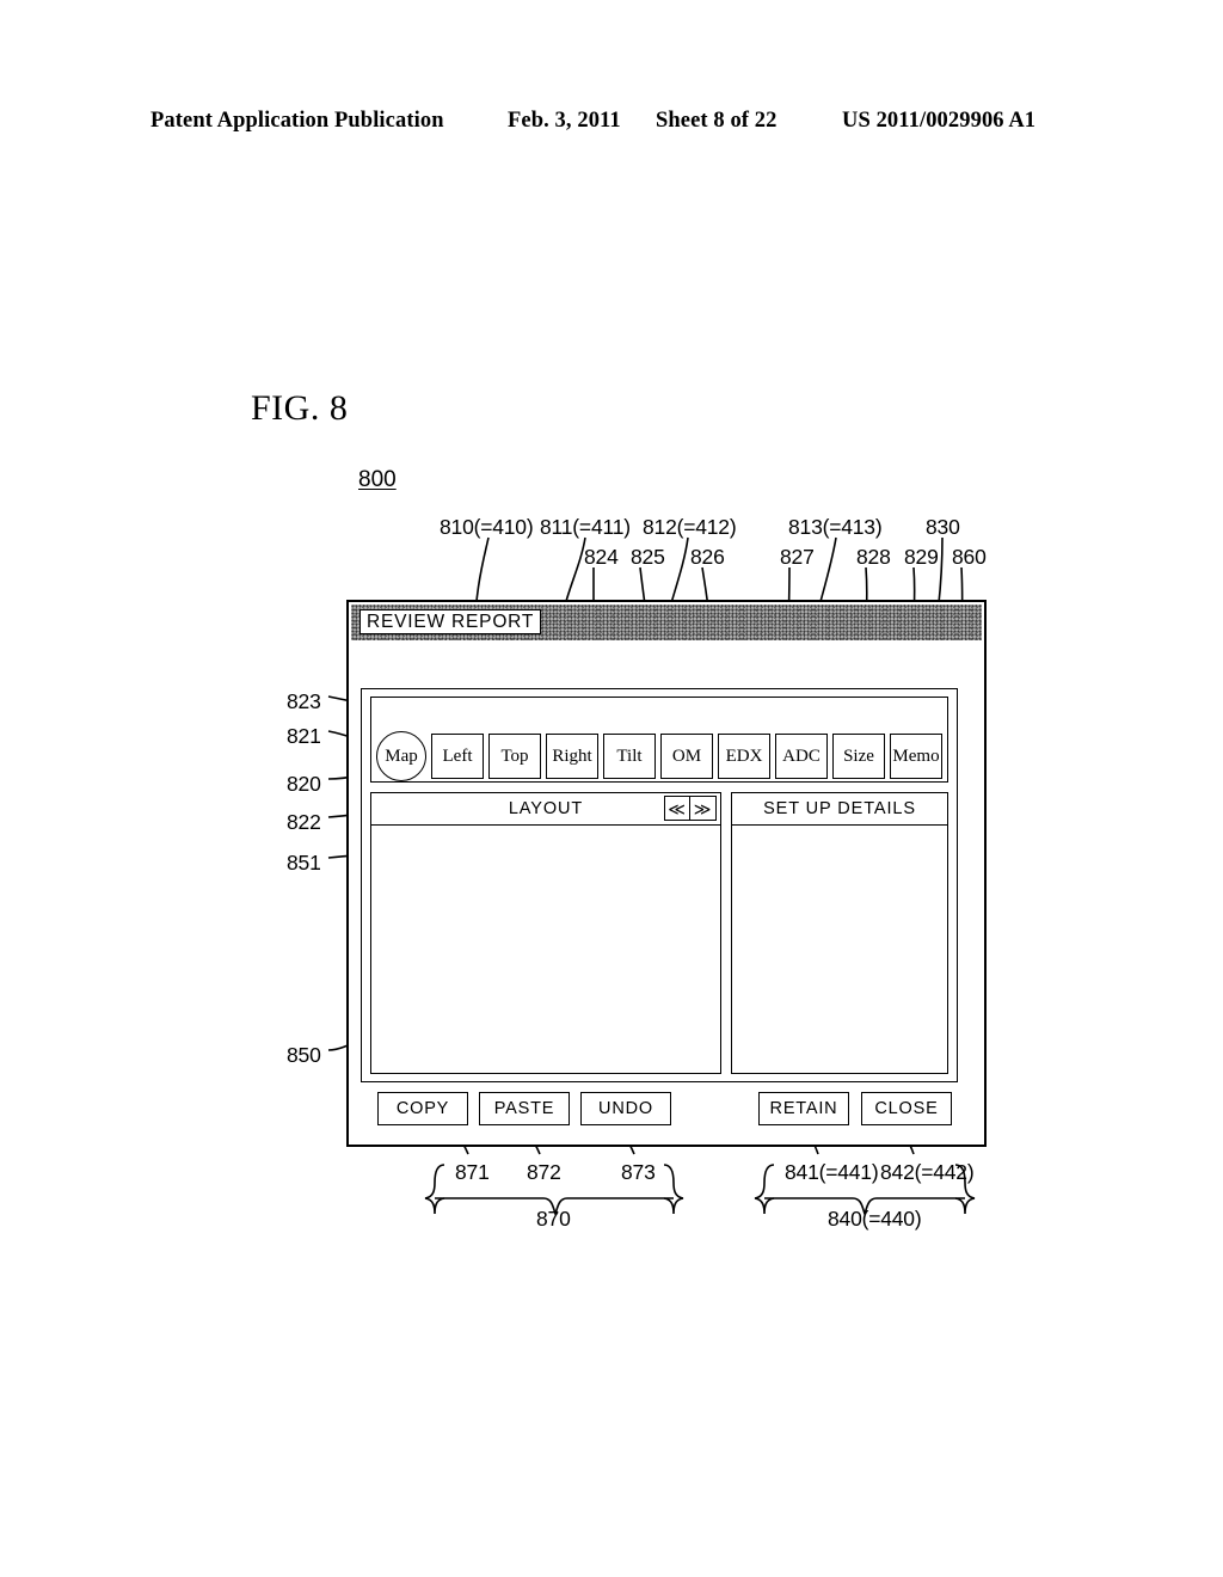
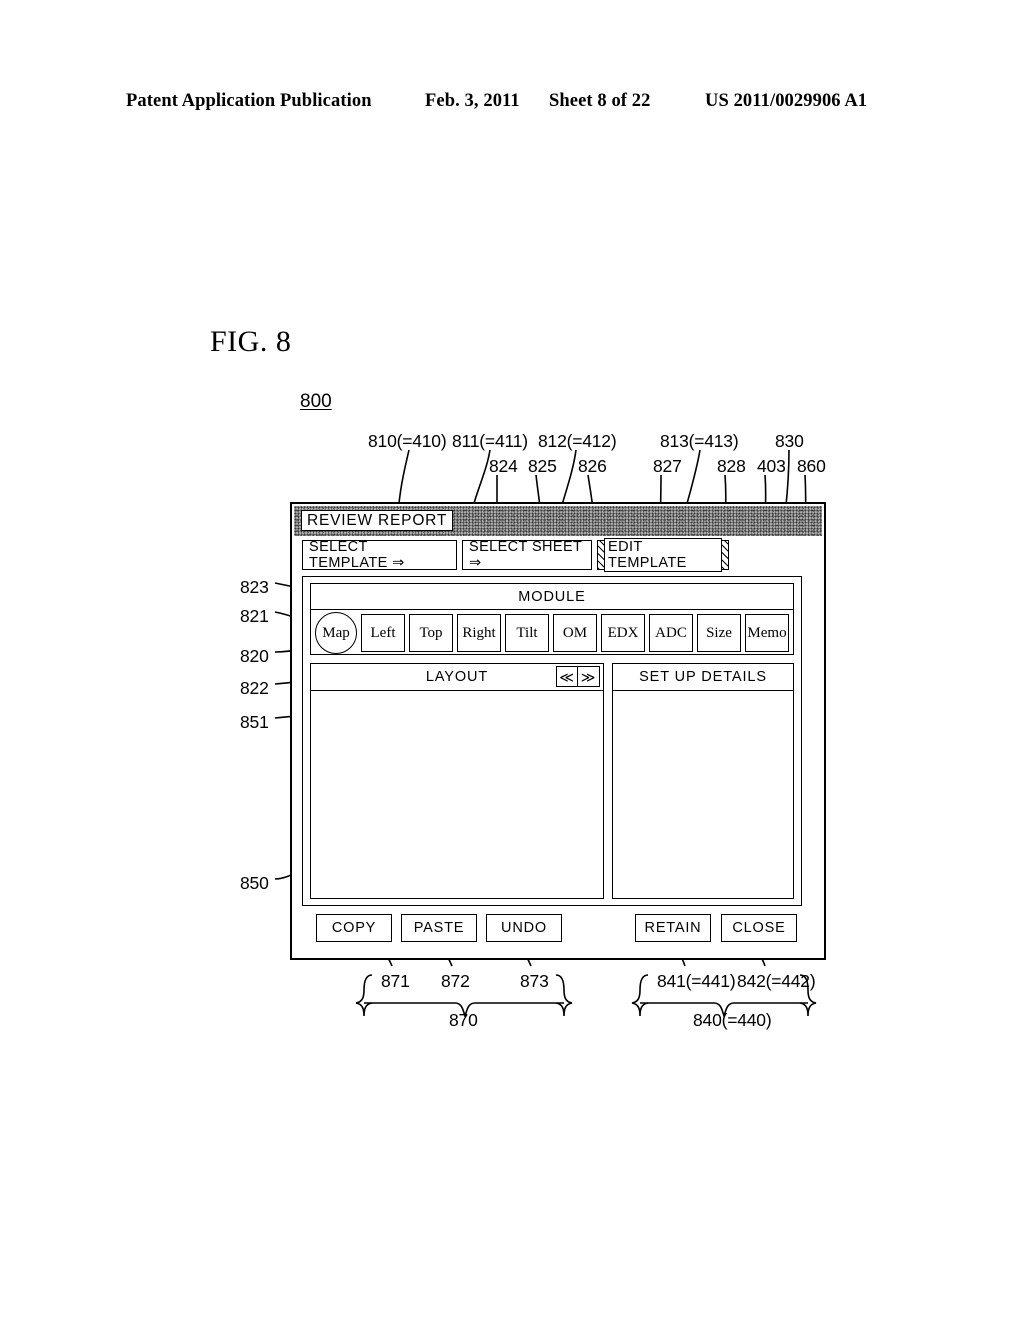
  Patent Application Publication
  Feb. 3, 2011
  Sheet 8 of 22
  US 2011/0029906 A1
  FIG. 8
  800
  810(=410)
  811(=411)
  812(=412)
  813(=413)
  830
  824
  825
  826
  827
  828
- 829
+ 403
  860
  823
  821
  820
  822
  851
  850
  871
  872
  873
  841(=441)
  842(=442)
  870
  840(=440)
  REVIEW REPORT
+ SELECT TEMPLATE ⇒
+ SELECT SHEET ⇒
+ EDIT TEMPLATE
+ MODULE
  Map
  Left
  Top
  Right
  Tilt
  OM
  EDX
  ADC
  Size
  Memo
  LAYOUT
  ≪
  ≫
  SET UP DETAILS
  COPY
  PASTE
  UNDO
  RETAIN
  CLOSE
